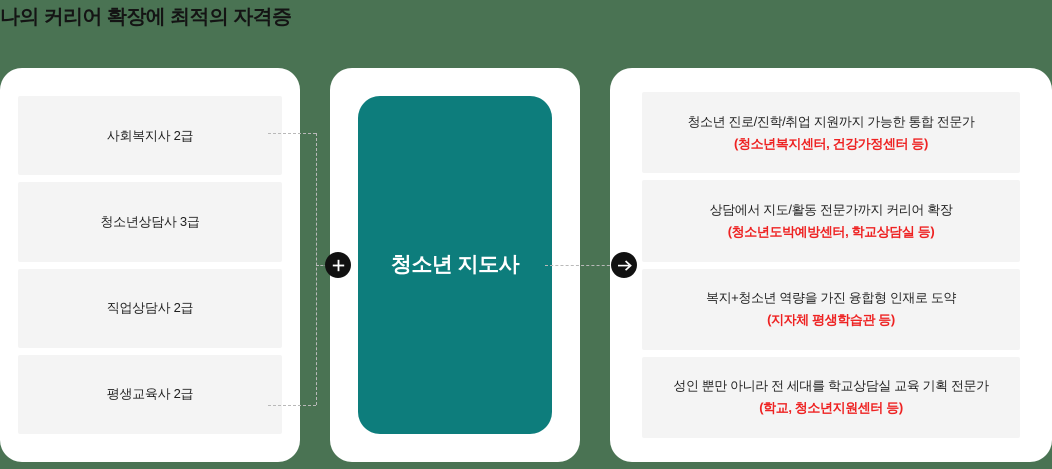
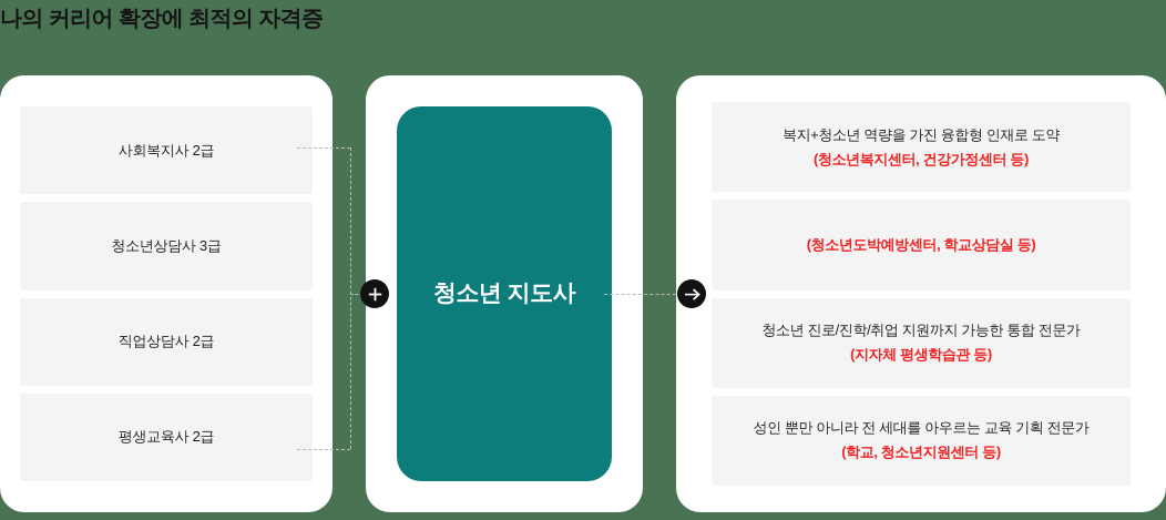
  나의 커리어 확장에 최적의 자격증
  사회복지사 2급
  청소년상담사 3급
  직업상담사 2급
  평생교육사 2급
  청소년 지도사
- 청소년 진로/진학/취업 지원까지 가능한 통합 전문가
+ 복지+청소년 역량을 가진 융합형 인재로 도약
  (청소년복지센터, 건강가정센터 등)
- 상담에서 지도/활동 전문가까지 커리어 확장
  (청소년도박예방센터, 학교상담실 등)
- 복지+청소년 역량을 가진 융합형 인재로 도약
+ 청소년 진로/진학/취업 지원까지 가능한 통합 전문가
  (지자체 평생학습관 등)
- 성인 뿐만 아니라 전 세대를 학교상담실 교육 기획 전문가
+ 성인 뿐만 아니라 전 세대를 아우르는 교육 기획 전문가
  (학교, 청소년지원센터 등)
